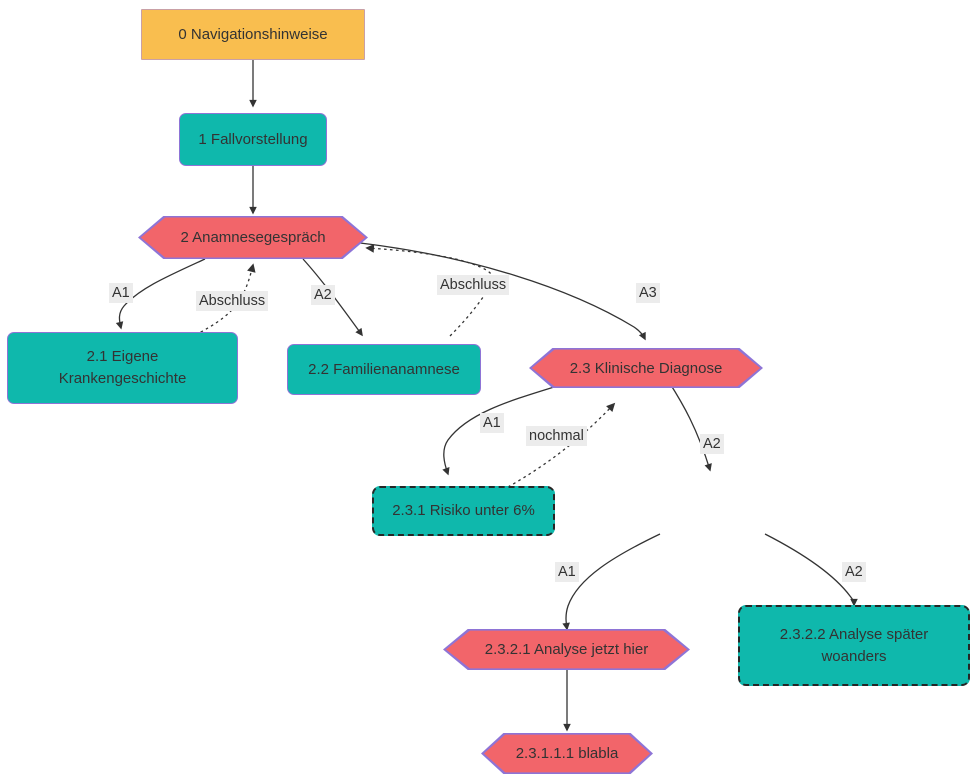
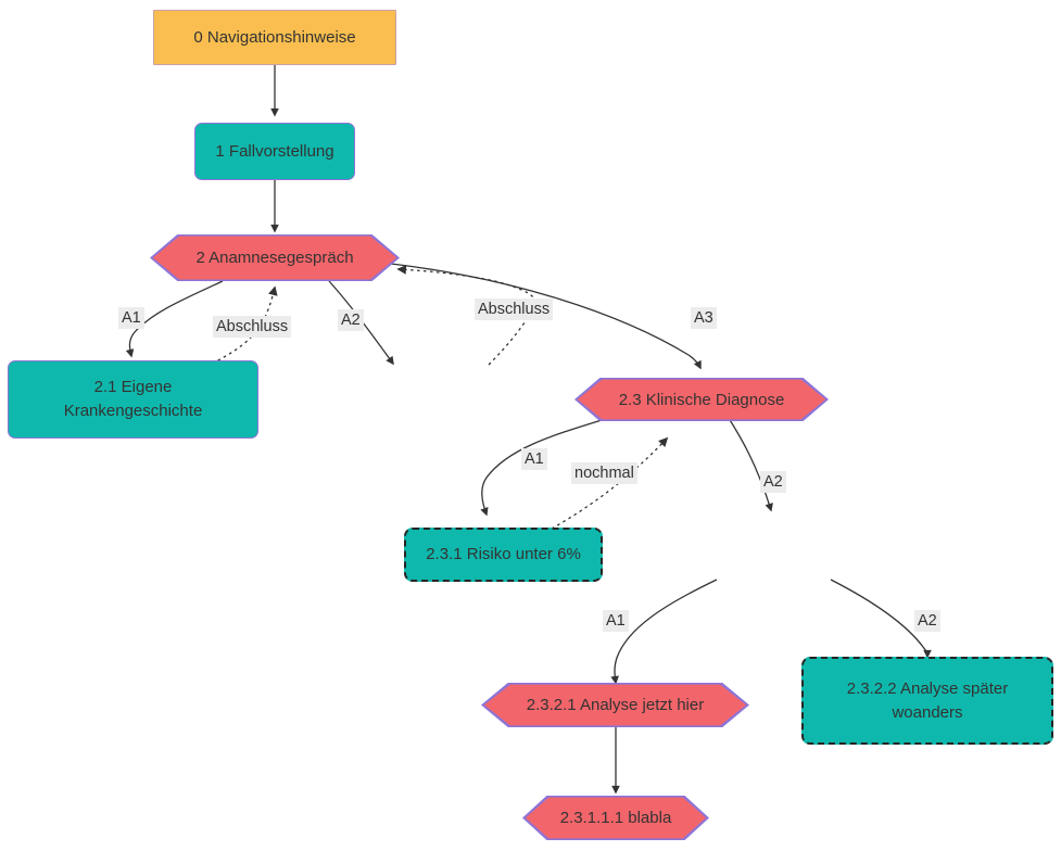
  A1
  Abschluss
  A2
  Abschluss
  A3
  A1
  nochmal
  A2
  A1
  A2
  0 Navigationshinweise
  1 Fallvorstellung
  2 Anamnesegespräch
  2.1 Eigene
  Krankengeschichte
- 2.2 Familienanamnese
  2.3 Klinische Diagnose
  2.3.1 Risiko unter 6%
  2.3.2.1 Analyse jetzt hier
  2.3.2.2 Analyse später
  woanders
  2.3.1.1.1 blabla
